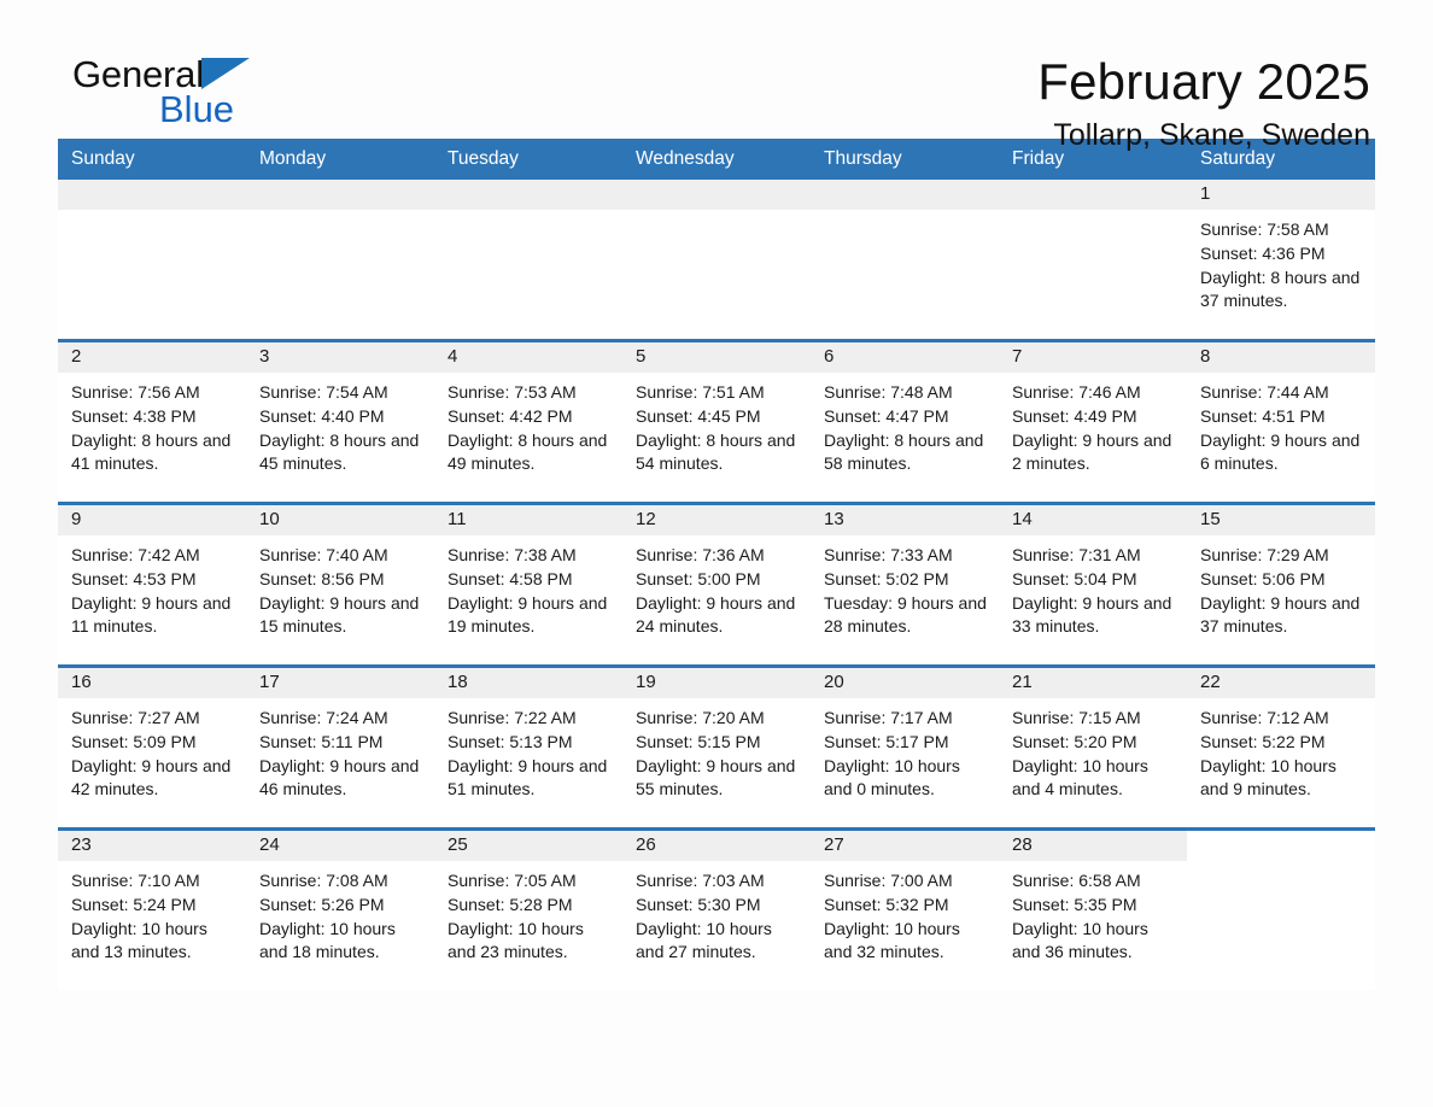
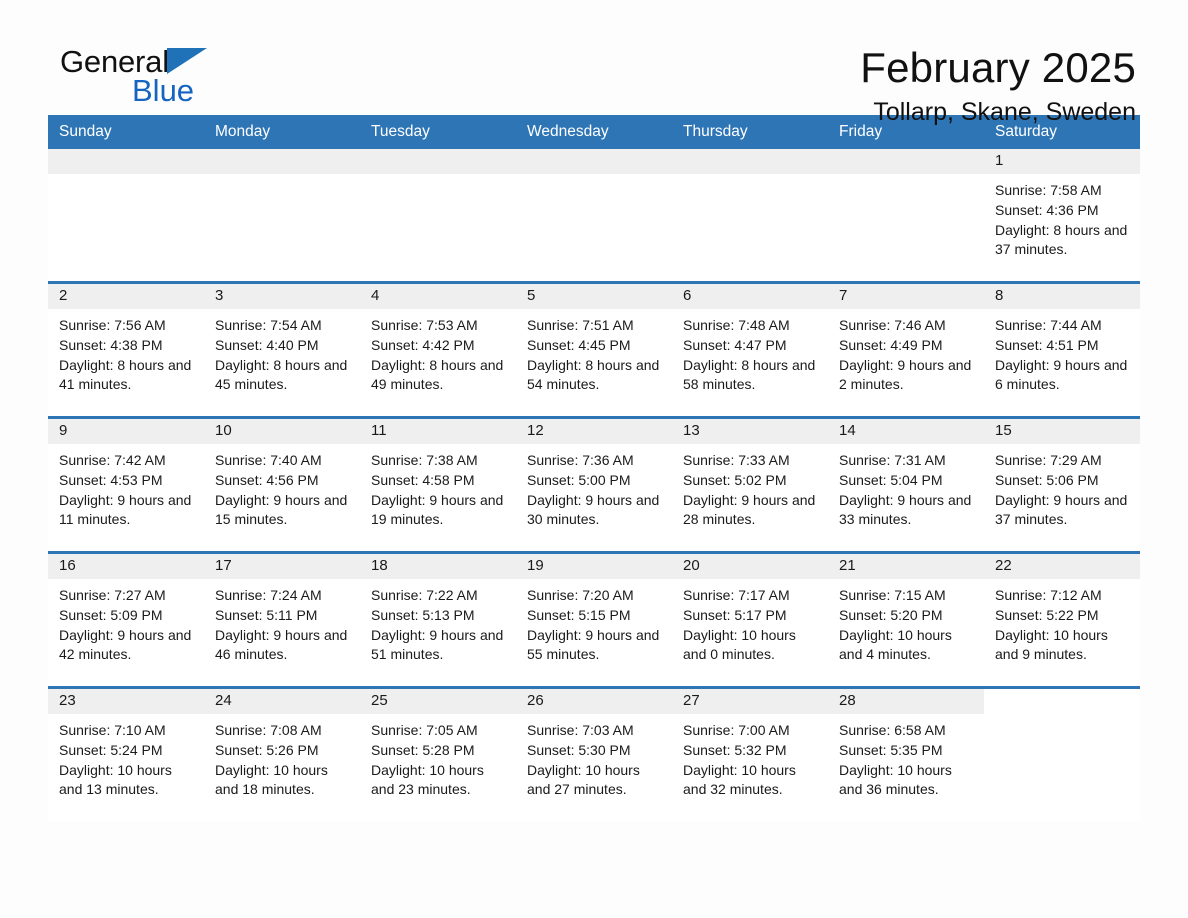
  General
  Blue
  February 2025
  Tollarp, Skane, Sweden
  Sunday
  Monday
  Tuesday
  Wednesday
  Thursday
  Friday
  Saturday
  1
  Sunrise: 7:58 AM
  Sunset: 4:36 PM
  Daylight: 8 hours and 37 minutes.
  2
  Sunrise: 7:56 AM
  Sunset: 4:38 PM
  Daylight: 8 hours and 41 minutes.
  3
  Sunrise: 7:54 AM
  Sunset: 4:40 PM
  Daylight: 8 hours and 45 minutes.
  4
  Sunrise: 7:53 AM
  Sunset: 4:42 PM
  Daylight: 8 hours and 49 minutes.
  5
  Sunrise: 7:51 AM
  Sunset: 4:45 PM
  Daylight: 8 hours and 54 minutes.
  6
  Sunrise: 7:48 AM
  Sunset: 4:47 PM
  Daylight: 8 hours and 58 minutes.
  7
  Sunrise: 7:46 AM
  Sunset: 4:49 PM
  Daylight: 9 hours and 2 minutes.
  8
  Sunrise: 7:44 AM
  Sunset: 4:51 PM
  Daylight: 9 hours and 6 minutes.
  9
  Sunrise: 7:42 AM
  Sunset: 4:53 PM
  Daylight: 9 hours and 11 minutes.
  10
  Sunrise: 7:40 AM
- Sunset: 8:56 PM
+ Sunset: 4:56 PM
  Daylight: 9 hours and 15 minutes.
  11
  Sunrise: 7:38 AM
  Sunset: 4:58 PM
  Daylight: 9 hours and 19 minutes.
  12
  Sunrise: 7:36 AM
  Sunset: 5:00 PM
- Daylight: 9 hours and 24 minutes.
+ Daylight: 9 hours and 30 minutes.
  13
  Sunrise: 7:33 AM
  Sunset: 5:02 PM
- Tuesday: 9 hours and 28 minutes.
+ Daylight: 9 hours and 28 minutes.
  14
  Sunrise: 7:31 AM
  Sunset: 5:04 PM
  Daylight: 9 hours and 33 minutes.
  15
  Sunrise: 7:29 AM
  Sunset: 5:06 PM
  Daylight: 9 hours and 37 minutes.
  16
  Sunrise: 7:27 AM
  Sunset: 5:09 PM
  Daylight: 9 hours and 42 minutes.
  17
  Sunrise: 7:24 AM
  Sunset: 5:11 PM
  Daylight: 9 hours and 46 minutes.
  18
  Sunrise: 7:22 AM
  Sunset: 5:13 PM
  Daylight: 9 hours and 51 minutes.
  19
  Sunrise: 7:20 AM
  Sunset: 5:15 PM
  Daylight: 9 hours and 55 minutes.
  20
  Sunrise: 7:17 AM
  Sunset: 5:17 PM
  Daylight: 10 hours and 0 minutes.
  21
  Sunrise: 7:15 AM
  Sunset: 5:20 PM
  Daylight: 10 hours and 4 minutes.
  22
  Sunrise: 7:12 AM
  Sunset: 5:22 PM
  Daylight: 10 hours and 9 minutes.
  23
  Sunrise: 7:10 AM
  Sunset: 5:24 PM
  Daylight: 10 hours and 13 minutes.
  24
  Sunrise: 7:08 AM
  Sunset: 5:26 PM
  Daylight: 10 hours and 18 minutes.
  25
  Sunrise: 7:05 AM
  Sunset: 5:28 PM
  Daylight: 10 hours and 23 minutes.
  26
  Sunrise: 7:03 AM
  Sunset: 5:30 PM
  Daylight: 10 hours and 27 minutes.
  27
  Sunrise: 7:00 AM
  Sunset: 5:32 PM
  Daylight: 10 hours and 32 minutes.
  28
  Sunrise: 6:58 AM
  Sunset: 5:35 PM
  Daylight: 10 hours and 36 minutes.
